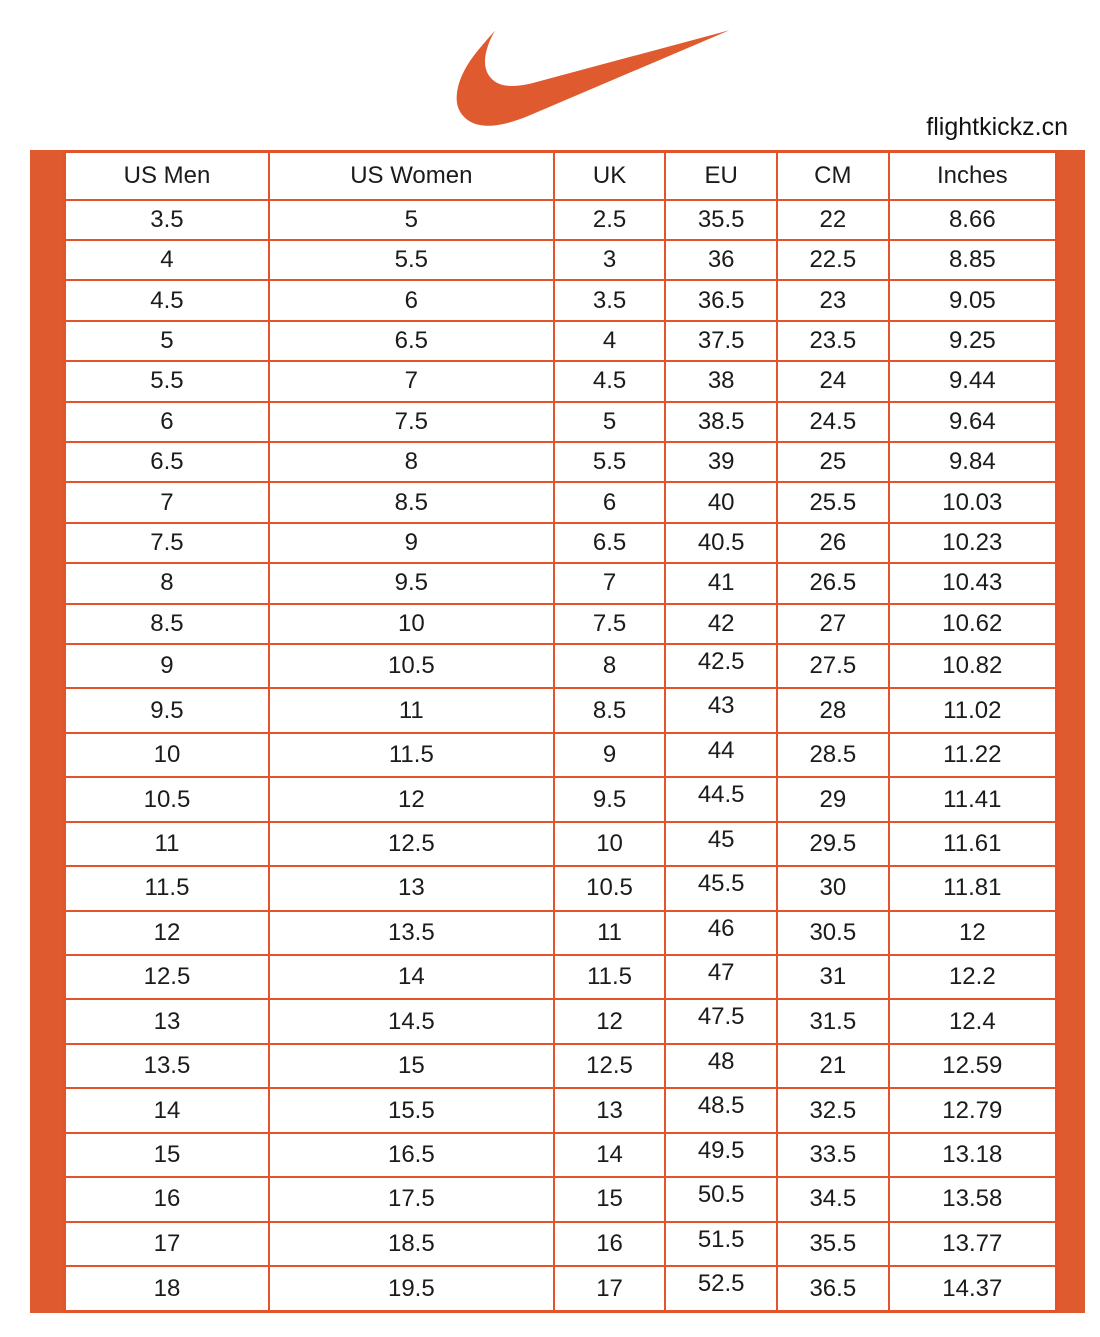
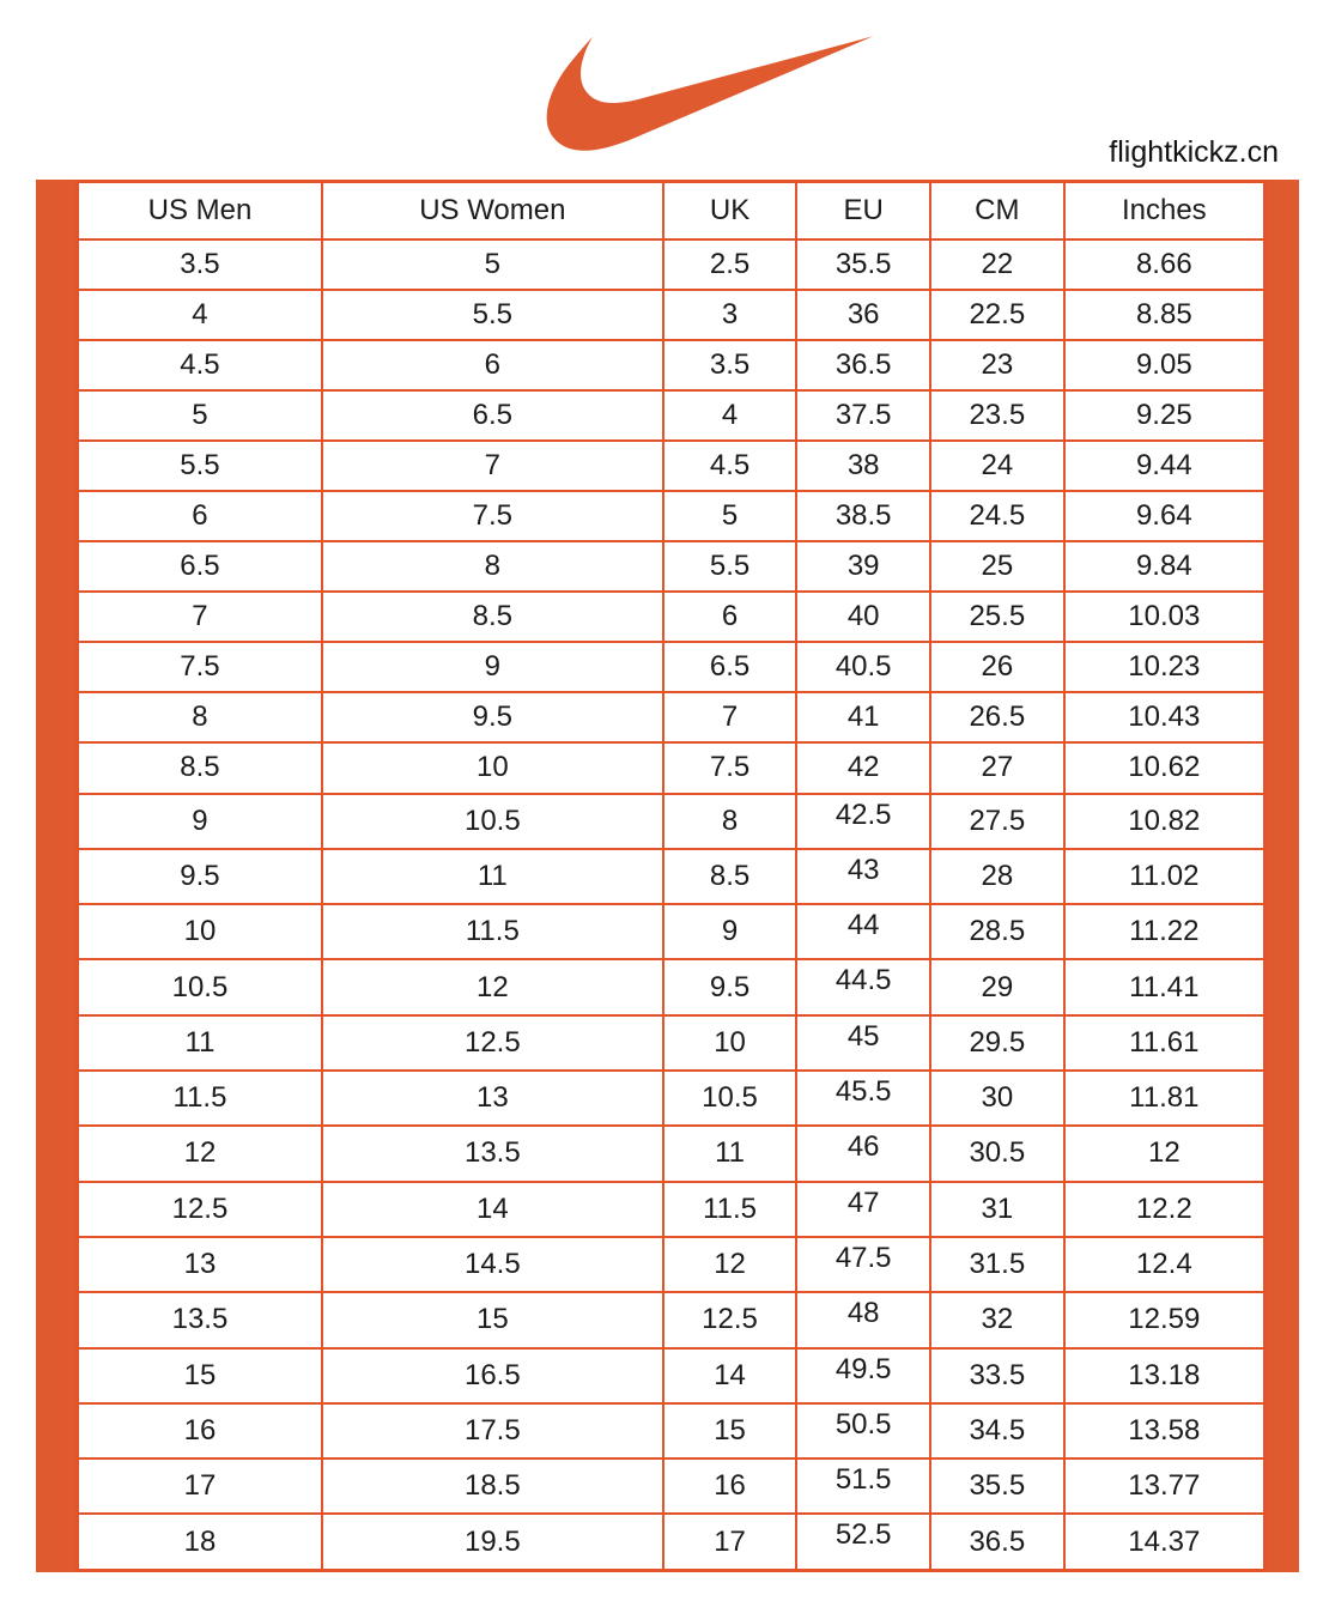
  flightkickz.cn
  US Men	US Women	UK	EU	CM	Inches
  3.5	5	2.5	35.5	22	8.66
  4	5.5	3	36	22.5	8.85
  4.5	6	3.5	36.5	23	9.05
  5	6.5	4	37.5	23.5	9.25
  5.5	7	4.5	38	24	9.44
  6	7.5	5	38.5	24.5	9.64
  6.5	8	5.5	39	25	9.84
  7	8.5	6	40	25.5	10.03
  7.5	9	6.5	40.5	26	10.23
  8	9.5	7	41	26.5	10.43
  8.5	10	7.5	42	27	10.62
  9	10.5	8	42.5	27.5	10.82
  9.5	11	8.5	43	28	11.02
  10	11.5	9	44	28.5	11.22
  10.5	12	9.5	44.5	29	11.41
  11	12.5	10	45	29.5	11.61
  11.5	13	10.5	45.5	30	11.81
  12	13.5	11	46	30.5	12
  12.5	14	11.5	47	31	12.2
  13	14.5	12	47.5	31.5	12.4
- 13.5	15	12.5	48	21	12.59
+ 13.5	15	12.5	48	32	12.59
- 14	15.5	13	48.5	32.5	12.79
  15	16.5	14	49.5	33.5	13.18
  16	17.5	15	50.5	34.5	13.58
  17	18.5	16	51.5	35.5	13.77
  18	19.5	17	52.5	36.5	14.37
